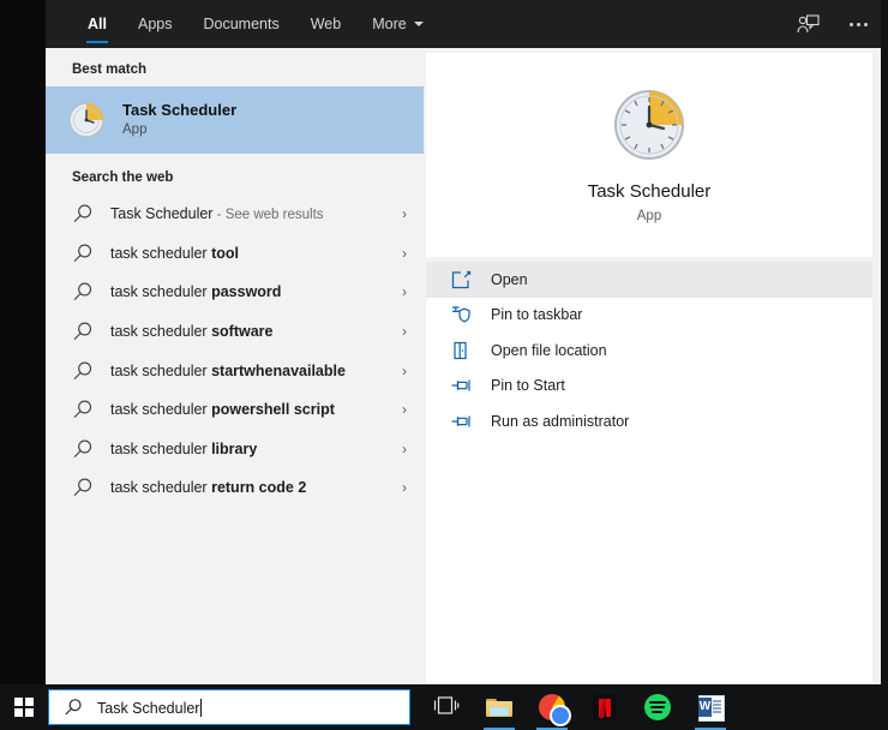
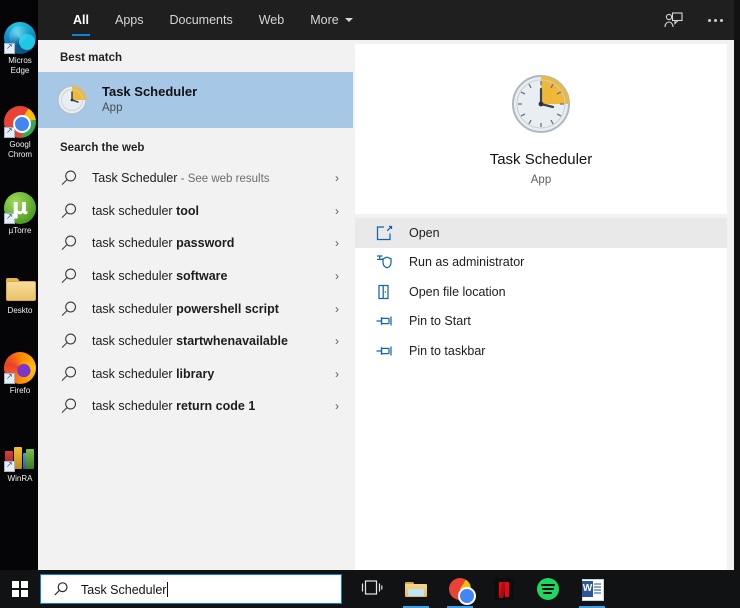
+ Micros
+ Edge
+ Googl
+ Chrom
+ µTorre
+ Deskto
+ Firefo
+ WinRA
  All
  Apps
  Documents
  Web
  More
  Best match
  Task Scheduler
  App
  Search the web
  Task Scheduler - See web results
  ›
  task scheduler tool
  ›
  task scheduler password
  ›
  task scheduler software
  ›
- task scheduler startwhenavailable
+ task scheduler powershell script
  ›
- task scheduler powershell script
+ task scheduler startwhenavailable
  ›
  task scheduler library
  ›
- task scheduler return code 2
+ task scheduler return code 1
  ›
  Task Scheduler
  App
  Open
- Pin to taskbar
+ Run as administrator
  Open file location
  Pin to Start
- Run as administrator
+ Pin to taskbar
  Task Scheduler
